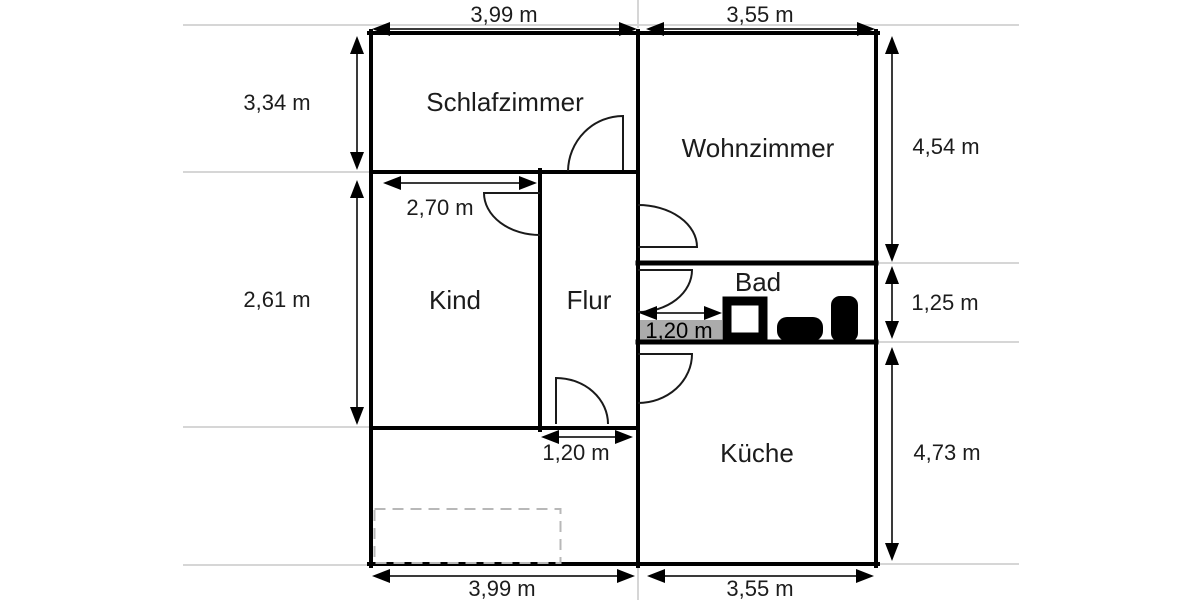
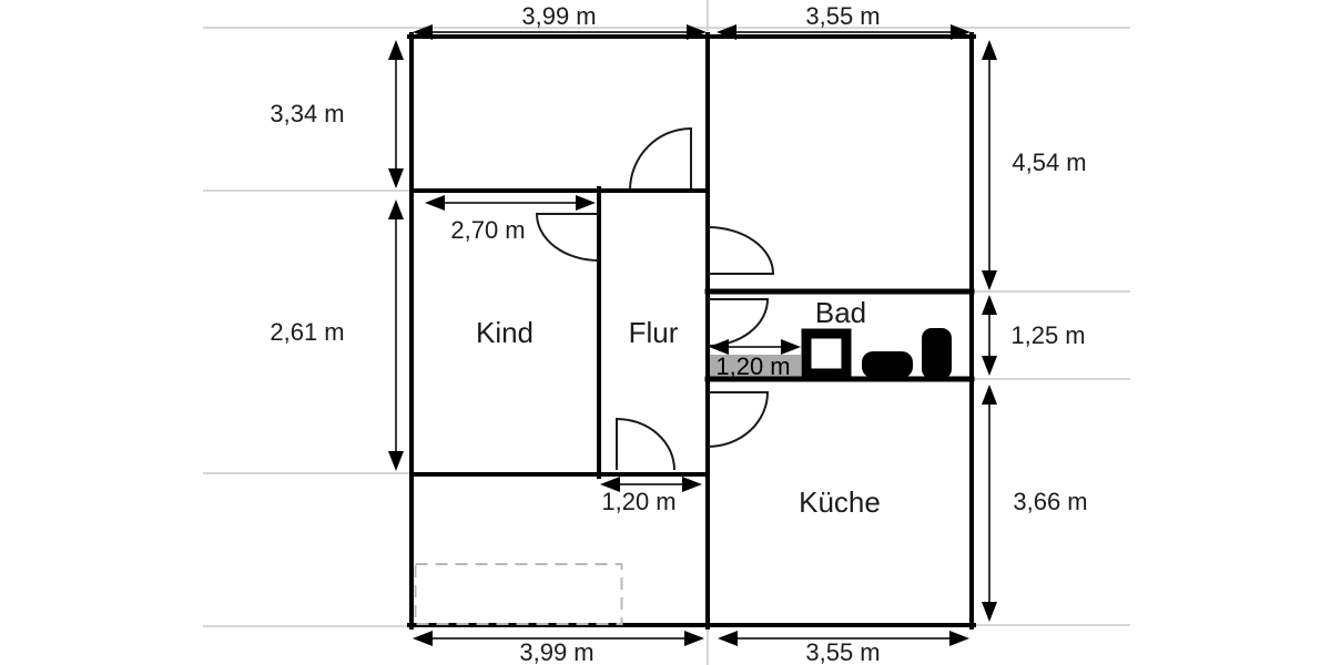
- Schlafzimmer
- Wohnzimmer
  Kind
  Flur
  Bad
  Küche
  3,99 m
  3,55 m
  3,34 m
  2,61 m
  4,54 m
  1,25 m
- 4,73 m
+ 3,66 m
  2,70 m
  1,20 m
  1,20 m
  3,99 m
  3,55 m
